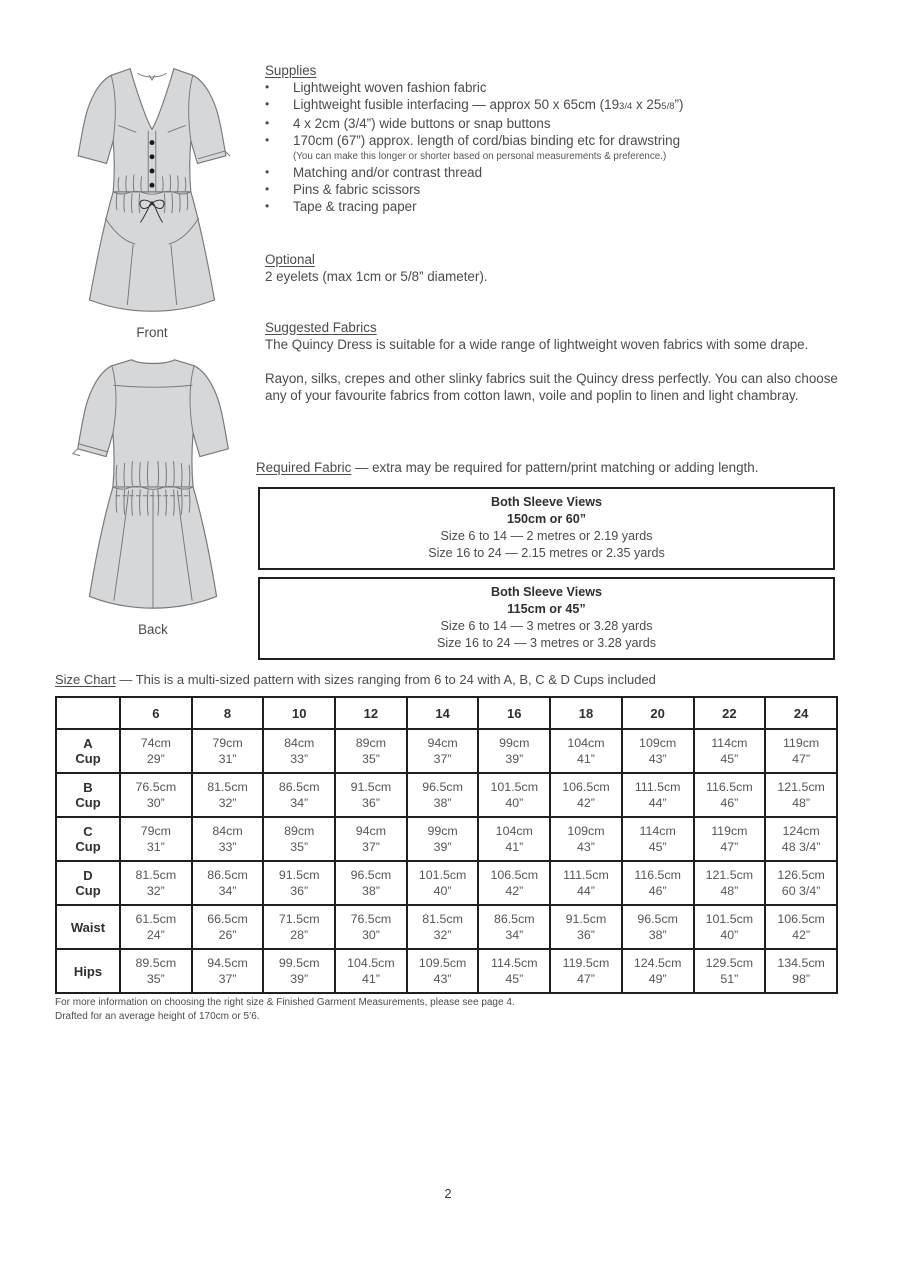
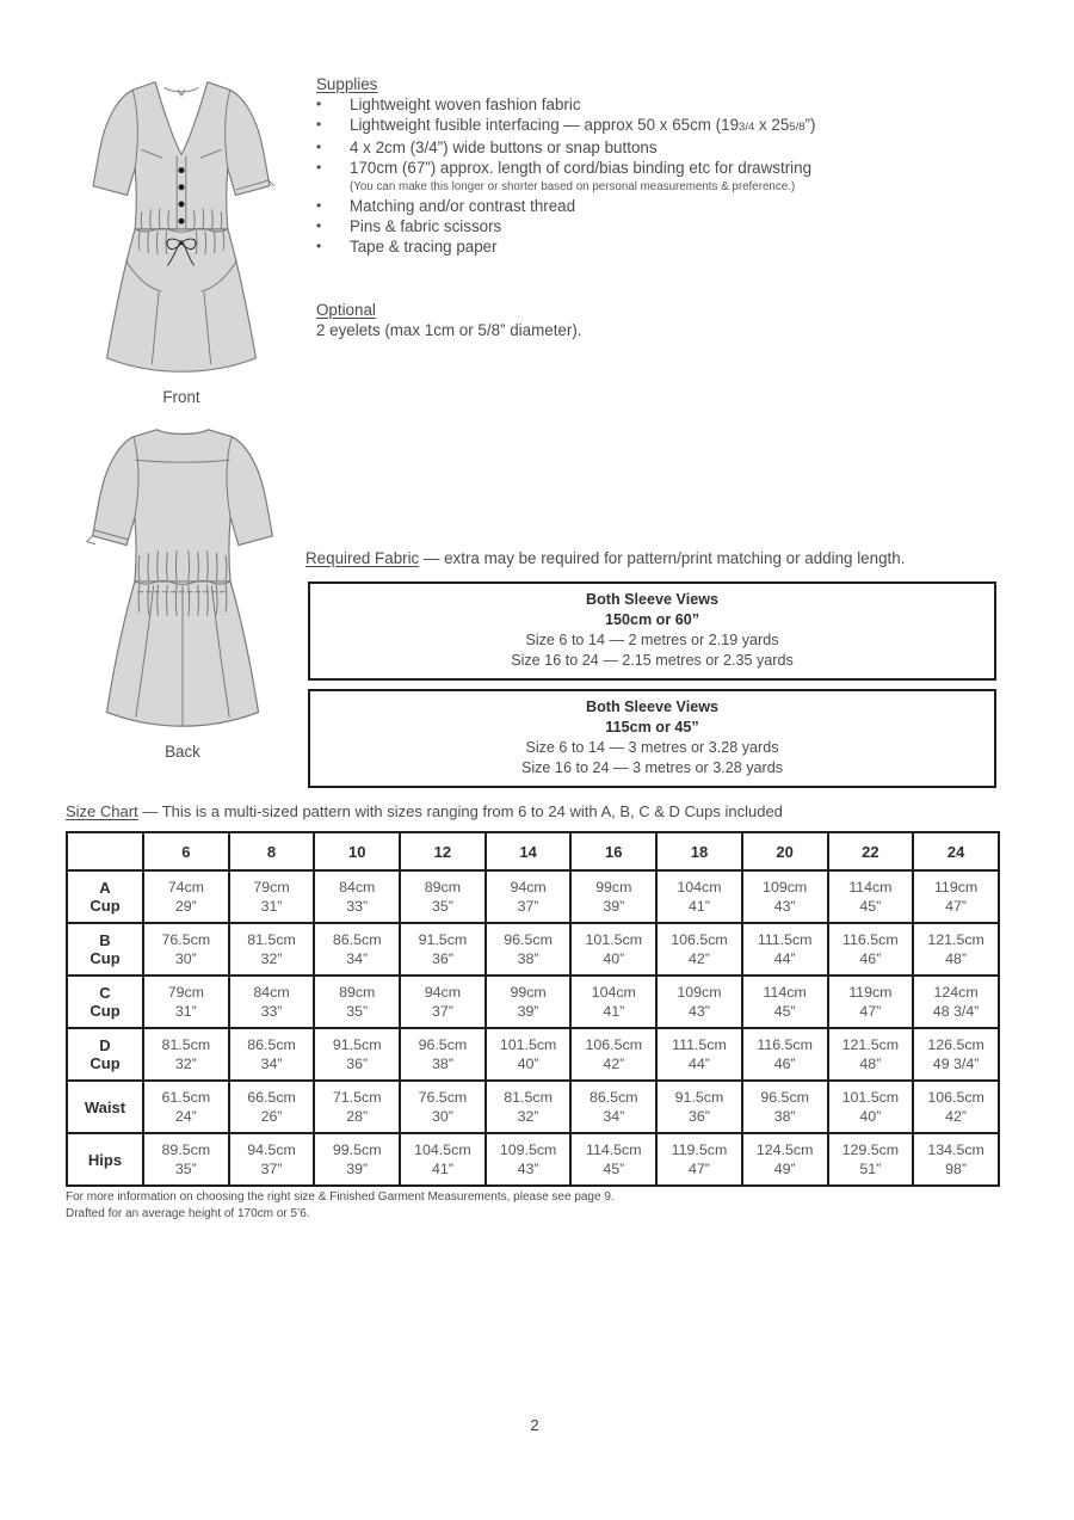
  Front
  Back
  Supplies
  •
  Lightweight woven fashion fabric
  •
  Lightweight fusible interfacing — approx 50 x 65cm (193/4 x 255/8”)
  •
  4 x 2cm (3/4”) wide buttons or snap buttons
  •
  170cm (67”) approx. length of cord/bias binding etc for drawstring
  (You can make this longer or shorter based on personal measurements & preference.)
  •
  Matching and/or contrast thread
  •
  Pins & fabric scissors
  •
  Tape & tracing paper
  Optional
  2 eyelets (max 1cm or 5/8” diameter).
- Suggested Fabrics
- The Quincy Dress is suitable for a wide range of lightweight woven fabrics with some drape.
- Rayon, silks, crepes and other slinky fabrics suit the Quincy dress perfectly. You can also choose any of your favourite fabrics from cotton lawn, voile and poplin to linen and light chambray.
  Required Fabric — extra may be required for pattern/print matching or adding length.
  Both Sleeve Views
  150cm or 60”
  Size 6 to 14 — 2 metres or 2.19 yards
  Size 16 to 24 — 2.15 metres or 2.35 yards
  Both Sleeve Views
  115cm or 45”
  Size 6 to 14 — 3 metres or 3.28 yards
  Size 16 to 24 — 3 metres or 3.28 yards
  Size Chart — This is a multi-sized pattern with sizes ranging from 6 to 24 with A, B, C & D Cups included
  	6	8	10	12	14	16	18	20	22	24
  ACup	74cm29”	79cm31”	84cm33”	89cm35”	94cm37”	99cm39”	104cm41”	109cm43”	114cm45”	119cm47”
  BCup	76.5cm30”	81.5cm32”	86.5cm34”	91.5cm36”	96.5cm38”	101.5cm40”	106.5cm42”	111.5cm44”	116.5cm46”	121.5cm48”
  CCup	79cm31”	84cm33”	89cm35”	94cm37”	99cm39”	104cm41”	109cm43”	114cm45”	119cm47”	124cm48 3/4”
- DCup	81.5cm32”	86.5cm34”	91.5cm36”	96.5cm38”	101.5cm40”	106.5cm42”	111.5cm44”	116.5cm46”	121.5cm48”	126.5cm60 3/4”
+ DCup	81.5cm32”	86.5cm34”	91.5cm36”	96.5cm38”	101.5cm40”	106.5cm42”	111.5cm44”	116.5cm46”	121.5cm48”	126.5cm49 3/4”
  Waist	61.5cm24”	66.5cm26”	71.5cm28”	76.5cm30”	81.5cm32”	86.5cm34”	91.5cm36”	96.5cm38”	101.5cm40”	106.5cm42”
  Hips	89.5cm35”	94.5cm37”	99.5cm39”	104.5cm41”	109.5cm43”	114.5cm45”	119.5cm47”	124.5cm49”	129.5cm51”	134.5cm98”
- For more information on choosing the right size & Finished Garment Measurements, please see page 4.
+ For more information on choosing the right size & Finished Garment Measurements, please see page 9.
  Drafted for an average height of 170cm or 5’6.
  2
